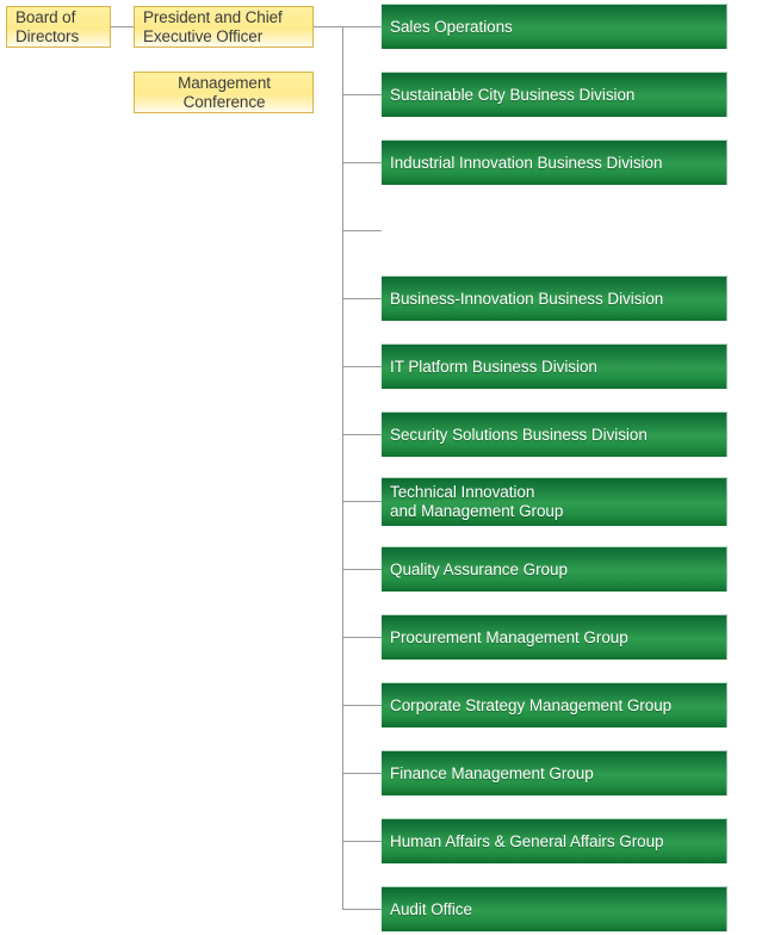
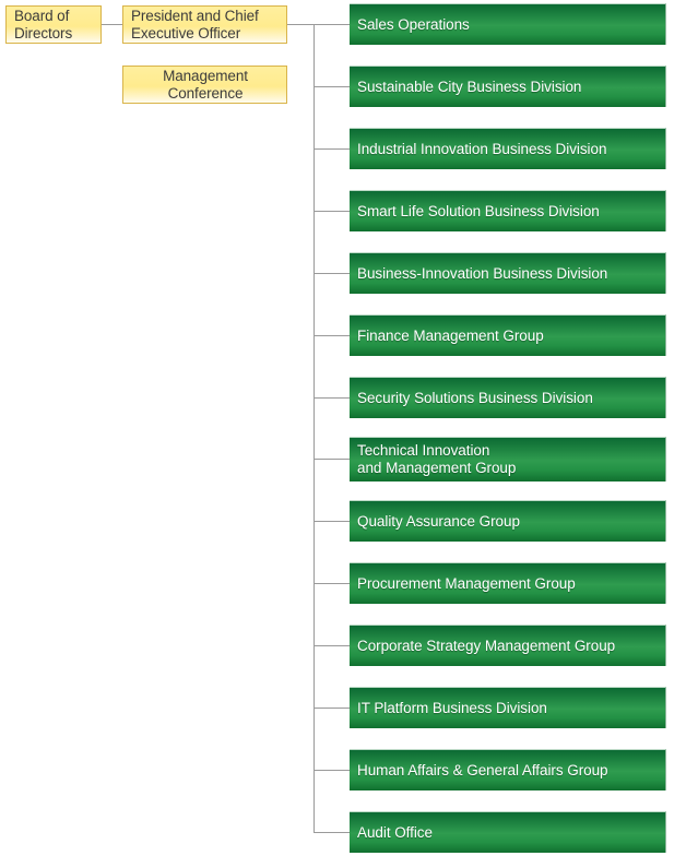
  Board of
  Directors
  President and Chief
  Executive Officer
  Management
  Conference
  Sales Operations
  Sustainable City Business Division
  Industrial Innovation Business Division
+ Smart Life Solution Business Division
  Business-Innovation Business Division
- IT Platform Business Division
+ Finance Management Group
  Security Solutions Business Division
  Technical Innovation
  and Management Group
  Quality Assurance Group
  Procurement Management Group
  Corporate Strategy Management Group
- Finance Management Group
+ IT Platform Business Division
  Human Affairs & General Affairs Group
  Audit Office
